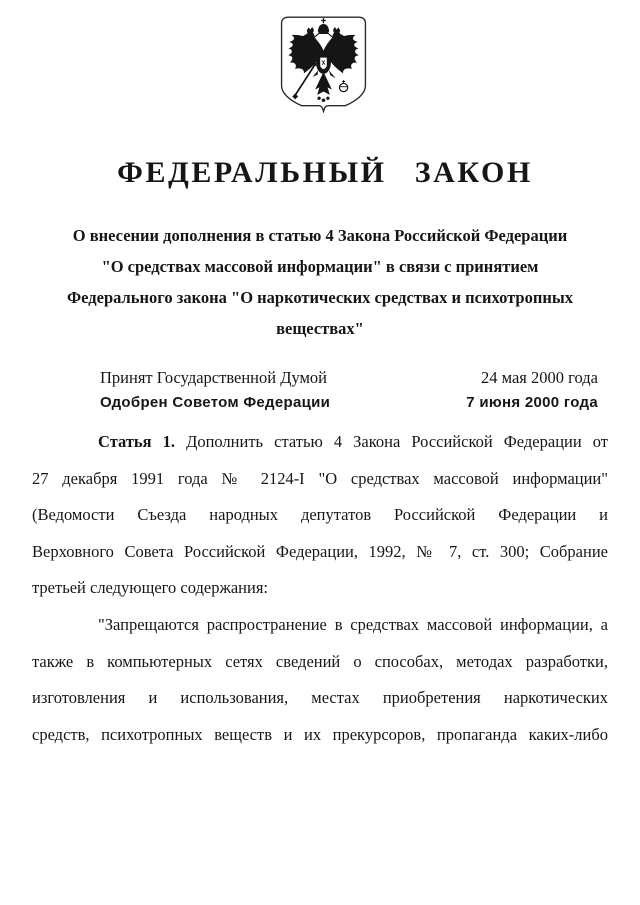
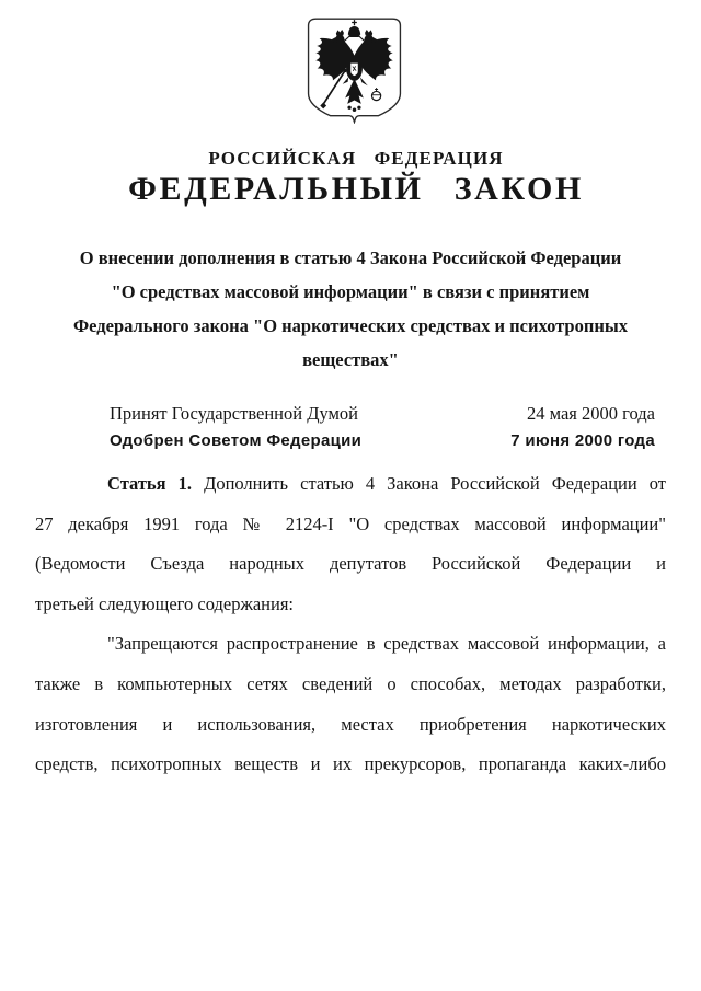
+ РОССИЙСКАЯ ФЕДЕРАЦИЯ
  ФЕДЕРАЛЬНЫЙ ЗАКОН
  О внесении дополнения в статью 4 Закона Российской Федерации
  "О средствах массовой информации" в связи с принятием
  Федерального закона "О наркотических средствах и психотропных
  веществах"
  Принят Государственной Думой
  24 мая 2000 года
  Одобрен Советом Федерации
  7 июня 2000 года
  Статья 1. Дополнить статью 4 Закона Российской Федерации от
  27 декабря 1991 года № 2124-I "О средствах массовой информации"
  (Ведомости Съезда народных депутатов Российской Федерации и
- Верховного Совета Российской Федерации, 1992, № 7, ст. 300; Собрание
  третьей следующего содержания:
  "Запрещаются распространение в средствах массовой информации, а
  также в компьютерных сетях сведений о способах, методах разработки,
  изготовления и использования, местах приобретения наркотических
  средств, психотропных веществ и их прекурсоров, пропаганда каких-либо
